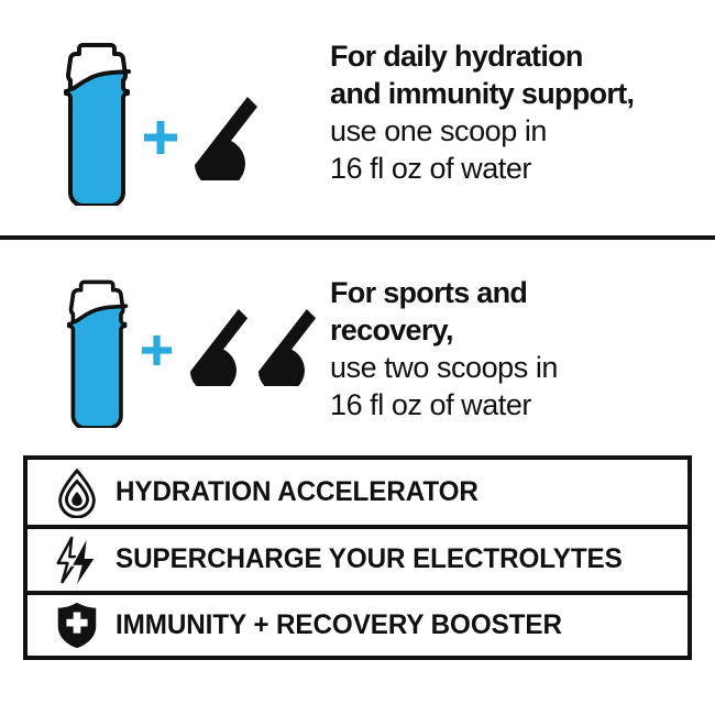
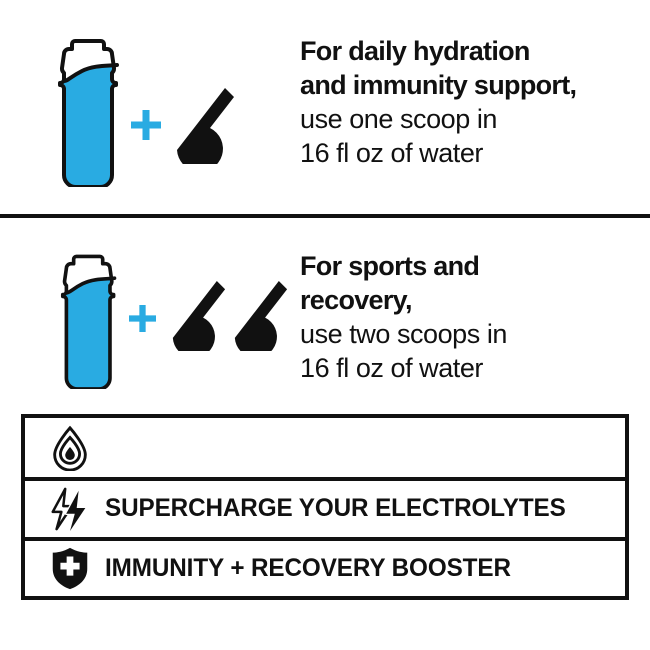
  For daily hydration
  and immunity support,
  use one scoop in
  16 fl oz of water
  For sports and
  recovery,
  use two scoops in
  16 fl oz of water
- HYDRATION ACCELERATOR
  SUPERCHARGE YOUR ELECTROLYTES
  IMMUNITY + RECOVERY BOOSTER
